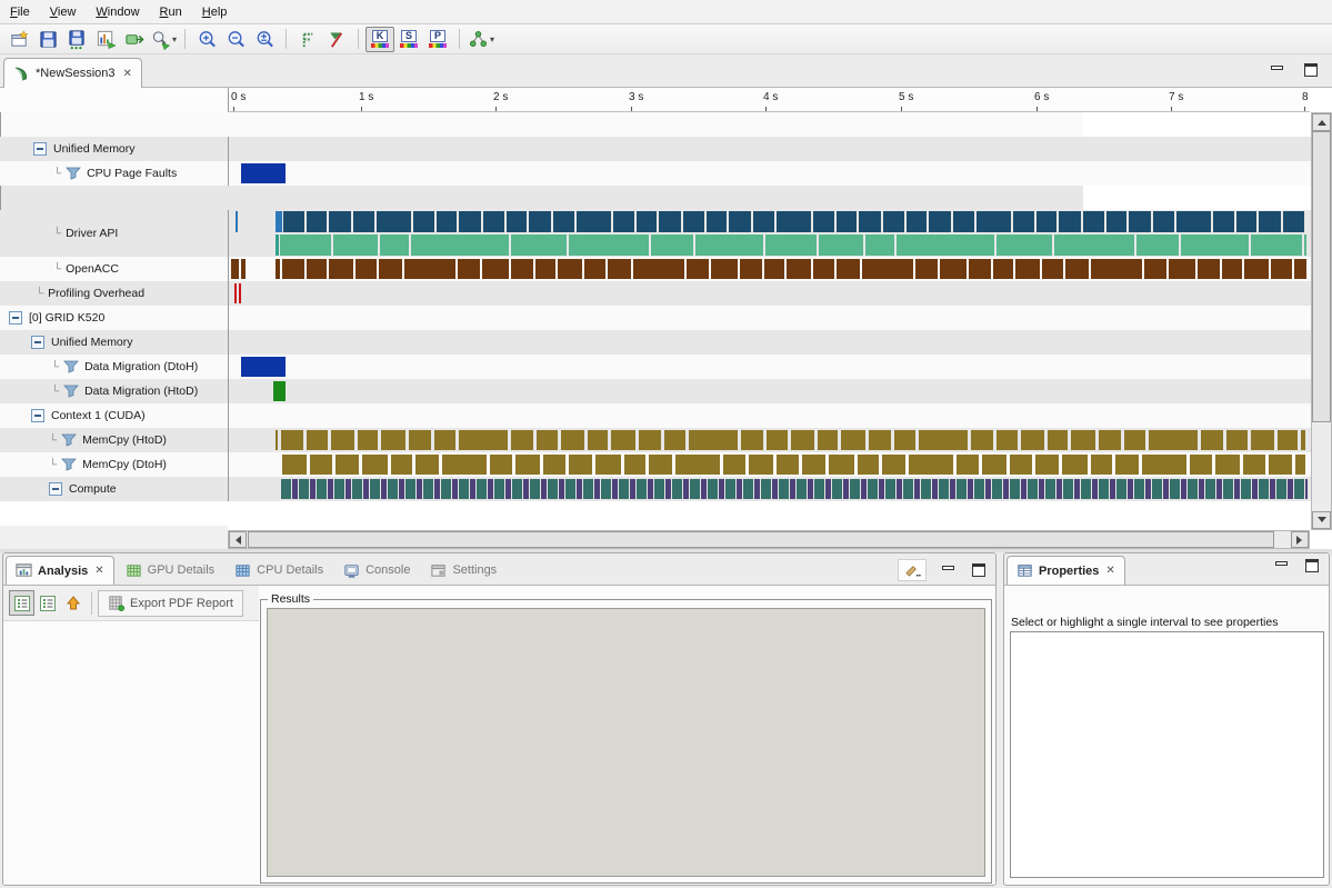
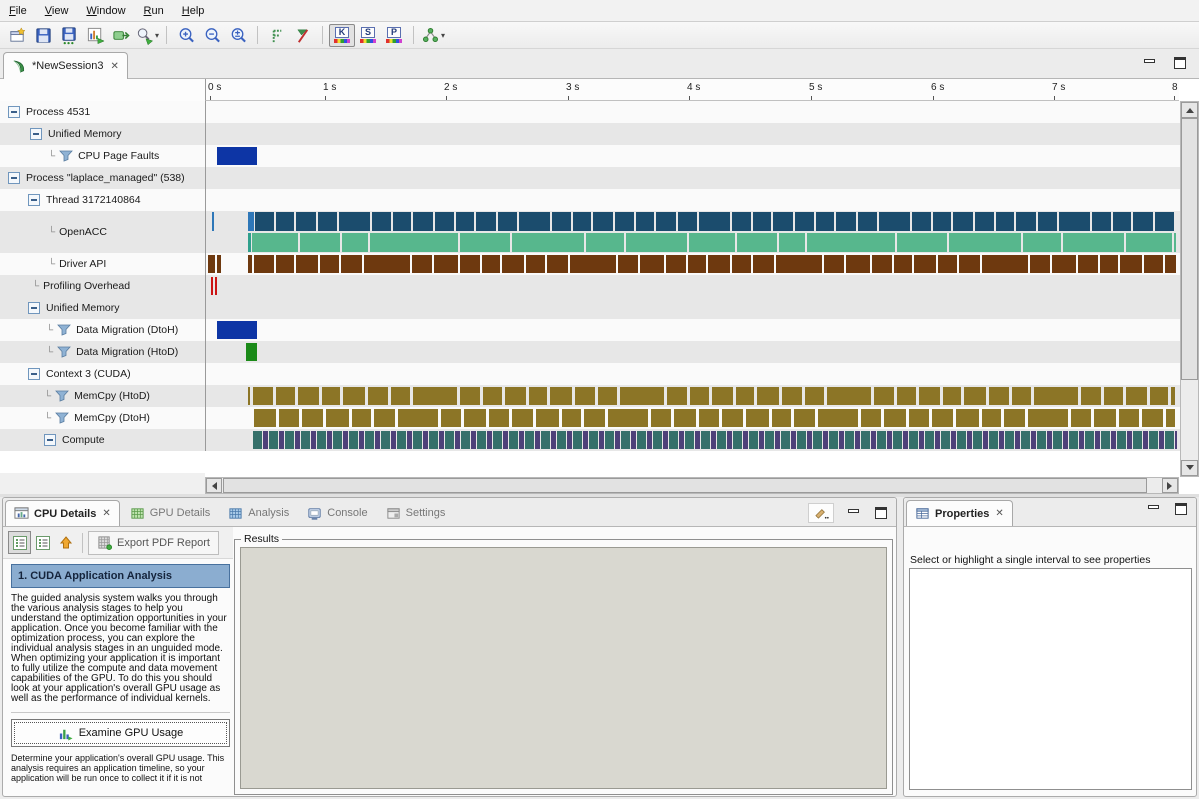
  File
  View
  Window
  Run
  Help
  ▾
  K
  S
  P
  ▾
  *NewSession3
  ✕
  0 s
  1 s
  2 s
  3 s
  4 s
  5 s
  6 s
  7 s
  8
+ Process 4531
  Unified Memory
  └
  CPU Page Faults
+ Process "laplace_managed" (538)
+ Thread 3172140864
  └
- Driver API
+ OpenACC
  └
- OpenACC
+ Driver API
  └
  Profiling Overhead
- [0] GRID K520
  Unified Memory
  └
  Data Migration (DtoH)
  └
  Data Migration (HtoD)
- Context 1 (CUDA)
+ Context 3 (CUDA)
  └
  MemCpy (HtoD)
  └
  MemCpy (DtoH)
  Compute
- Analysis
+ CPU Details
  ✕
  GPU Details
- CPU Details
+ Analysis
  Console
  Settings
  Export PDF Report
+ 1. CUDA Application Analysis
+ The guided analysis system walks you through the various analysis stages to help you understand the optimization opportunities in your application. Once you become familiar with the optimization process, you can explore the individual analysis stages in an unguided mode. When optimizing your application it is important to fully utilize the compute and data movement capabilities of the GPU. To do this you should look at your application's overall GPU usage as well as the performance of individual kernels.
+ Examine GPU Usage
+ Determine your application's overall GPU usage. This analysis requires an application timeline, so your application will be run once to collect it if it is not
  Results
  Properties
  ✕
  Select or highlight a single interval to see properties
